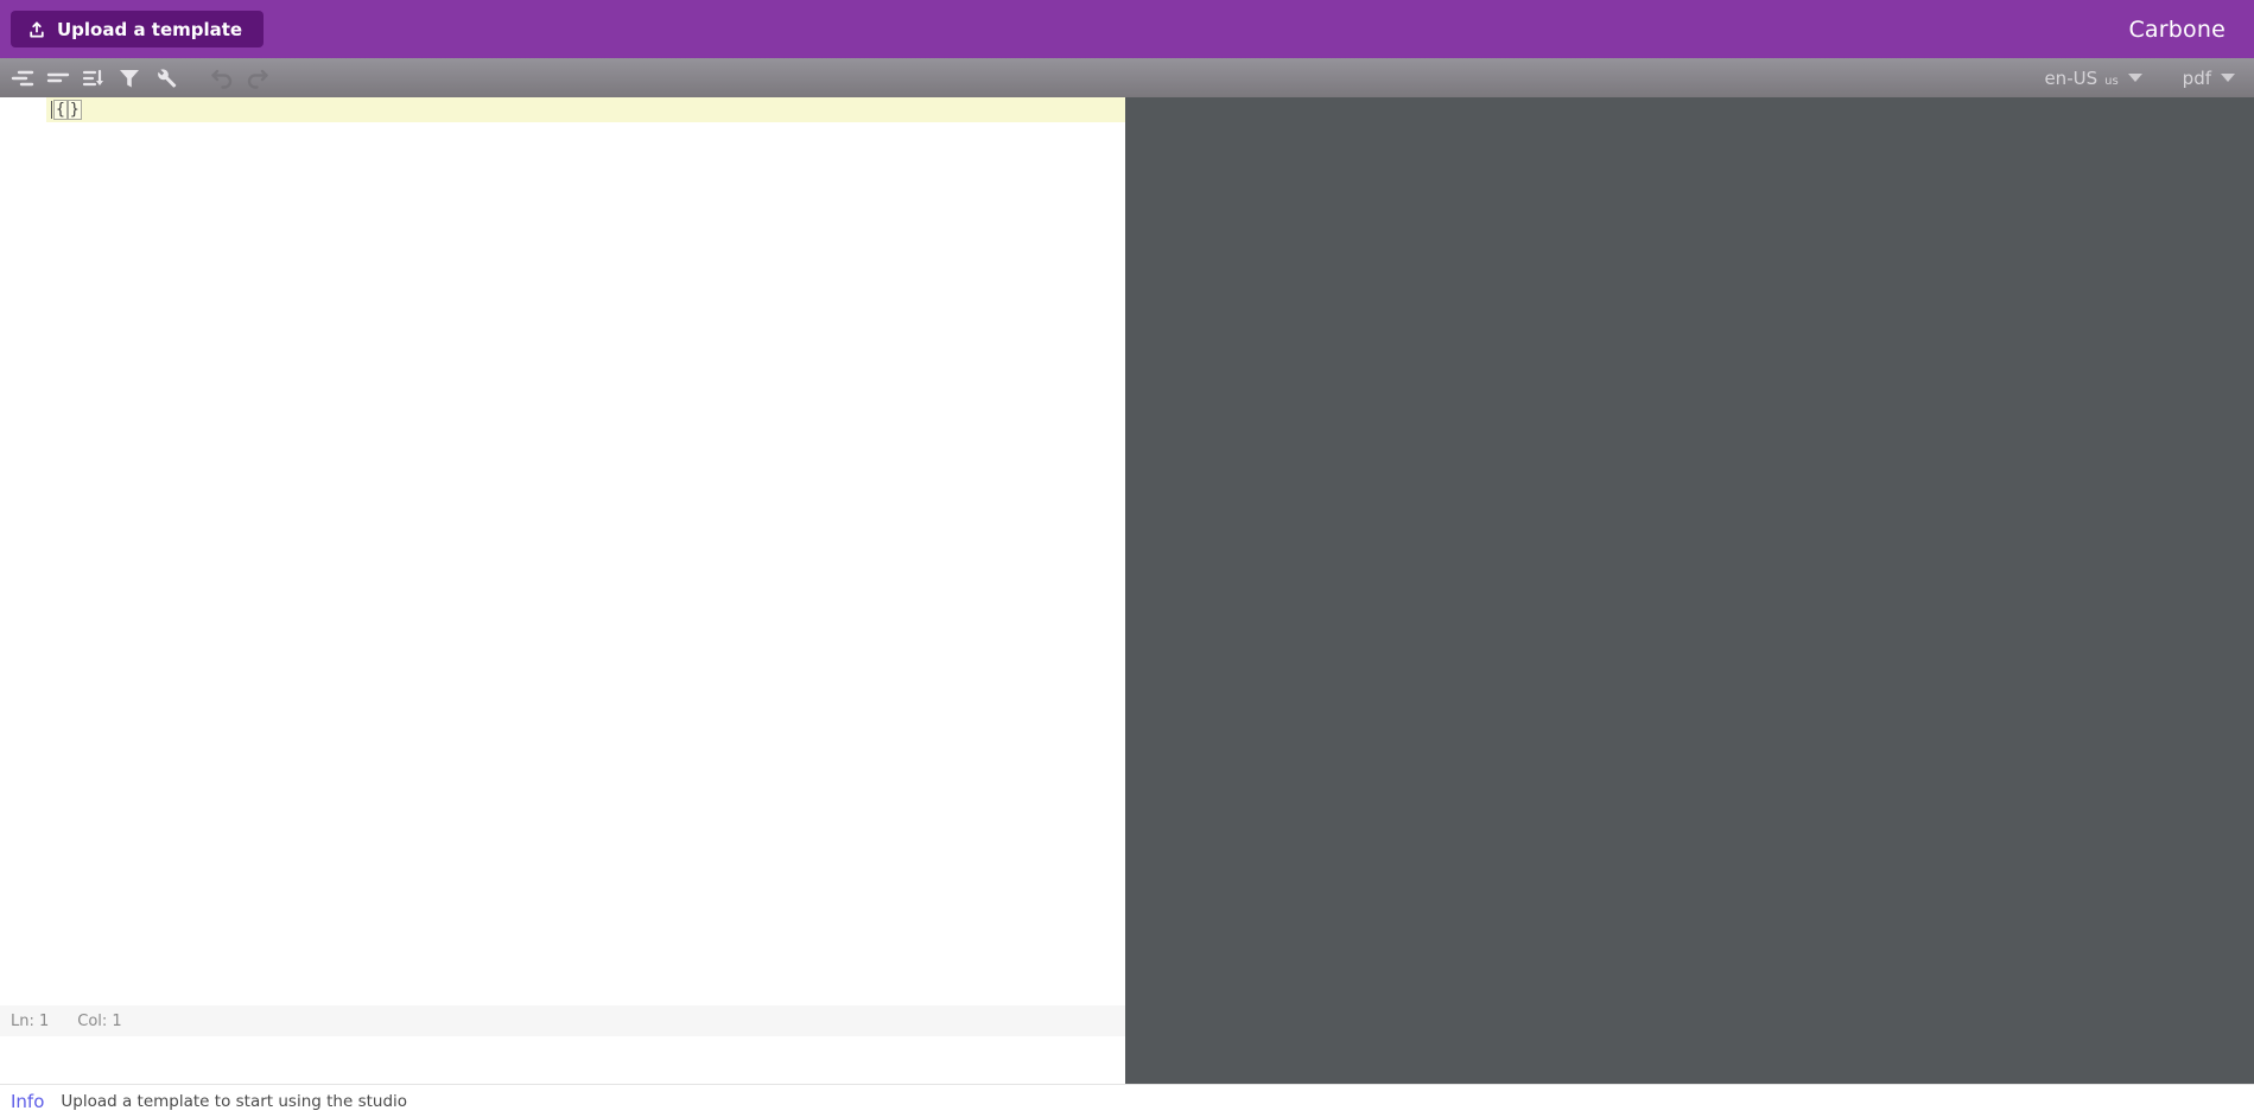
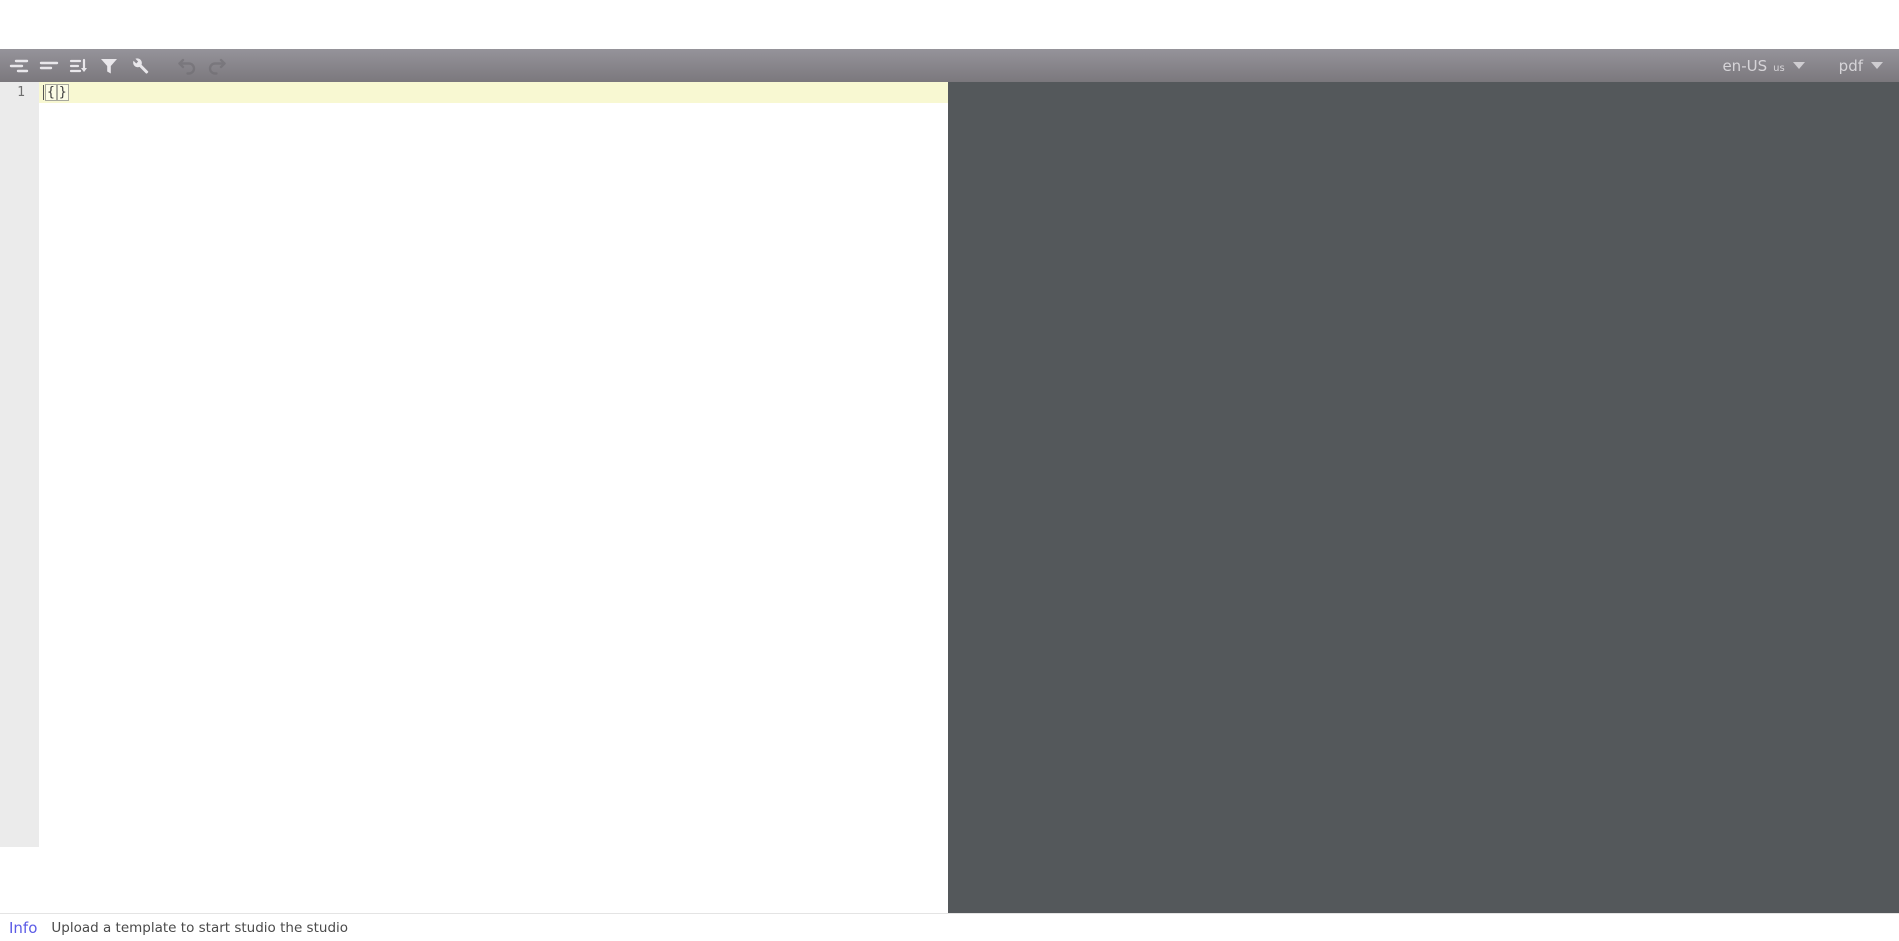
- Upload a template
- Carbone
  en-US
  us
  pdf
+ 1
  {
  }
- Ln: 1
- Col: 1
  Info
- Upload a template to start using the studio
+ Upload a template to start studio the studio
